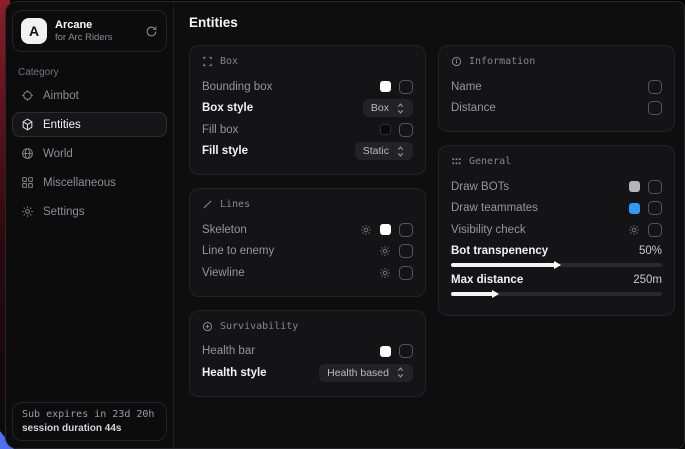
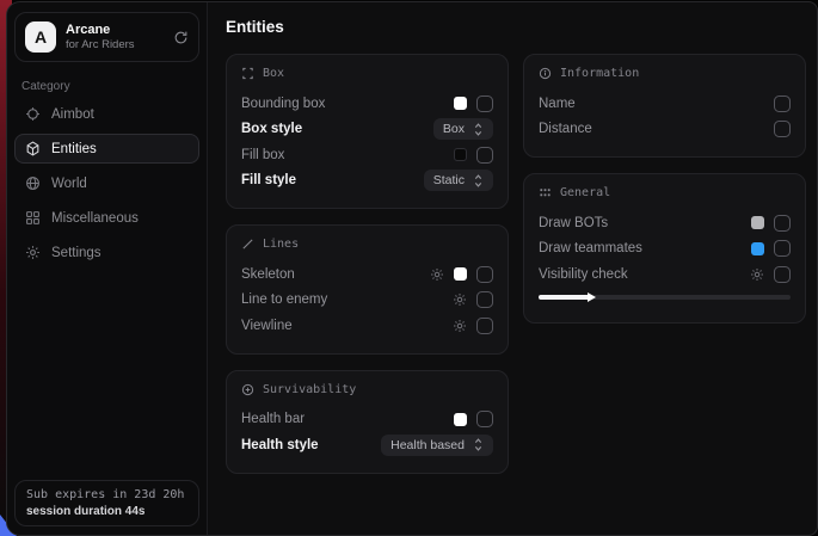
  A
  Arcane
  for Arc Riders
  Category
  Aimbot
  Entities
  World
  Miscellaneous
  Settings
  Sub expires in 23d 20h
  session duration 44s
  Entities
  Box
  Bounding box
  Box style
  Box
  Fill box
  Fill style
  Static
  Lines
  Skeleton
  Line to enemy
  Viewline
  Survivability
  Health bar
  Health style
  Health based
  Information
  Name
  Distance
  General
  Draw BOTs
  Draw teammates
  Visibility check
- Bot transpenency
- 50%
- Max distance
- 250m
